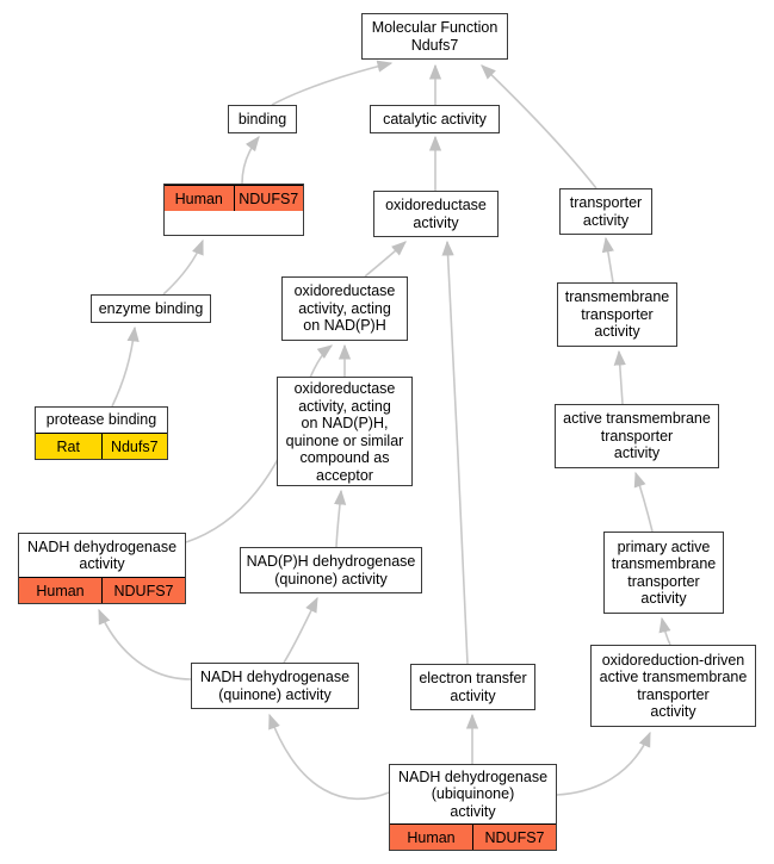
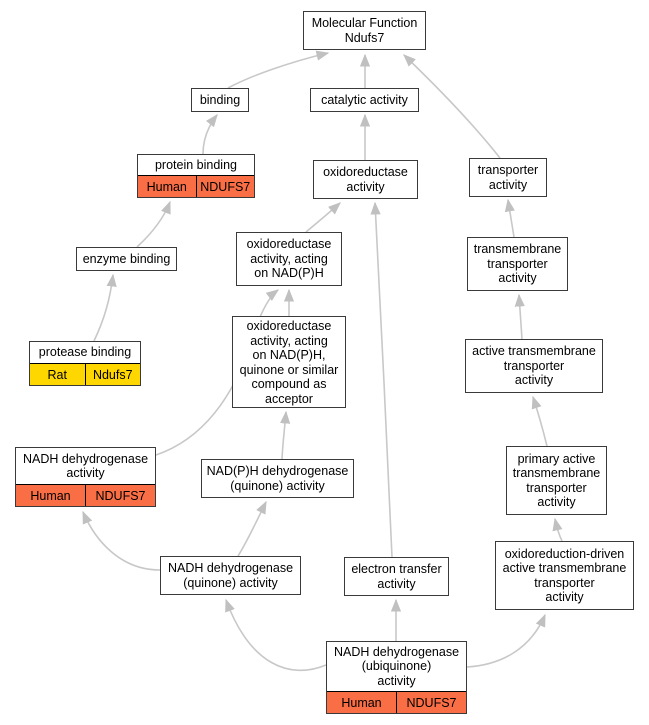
  Molecular Function
  Ndufs7
  binding
  catalytic activity
+ protein binding
  Human
  NDUFS7
  oxidoreductase
  activity
  transporter
  activity
  enzyme binding
  oxidoreductase
  activity, acting
  on NAD(P)H
  transmembrane
  transporter
  activity
  protease binding
  Rat
  Ndufs7
  oxidoreductase
  activity, acting
  on NAD(P)H,
  quinone or similar
  compound as
  acceptor
  active transmembrane
  transporter
  activity
  NADH dehydrogenase
  activity
  Human
  NDUFS7
  NAD(P)H dehydrogenase
  (quinone) activity
  primary active
  transmembrane
  transporter
  activity
  NADH dehydrogenase
  (quinone) activity
  electron transfer
  activity
  oxidoreduction-driven
  active transmembrane
  transporter
  activity
  NADH dehydrogenase
  (ubiquinone)
  activity
  Human
  NDUFS7
